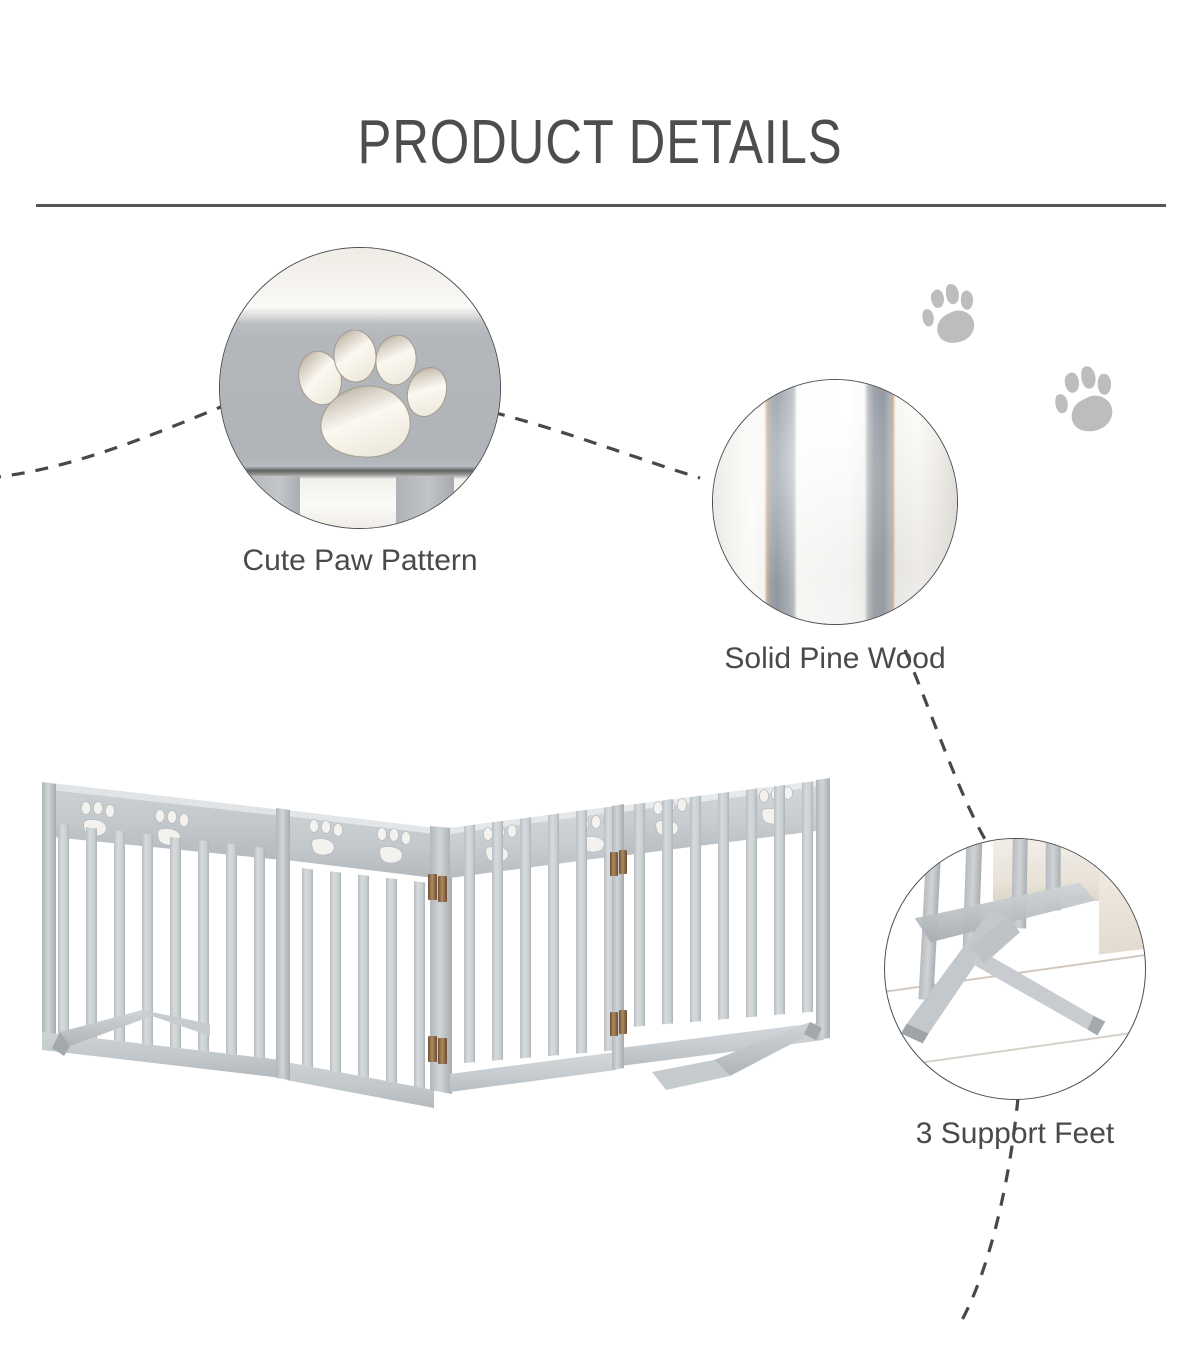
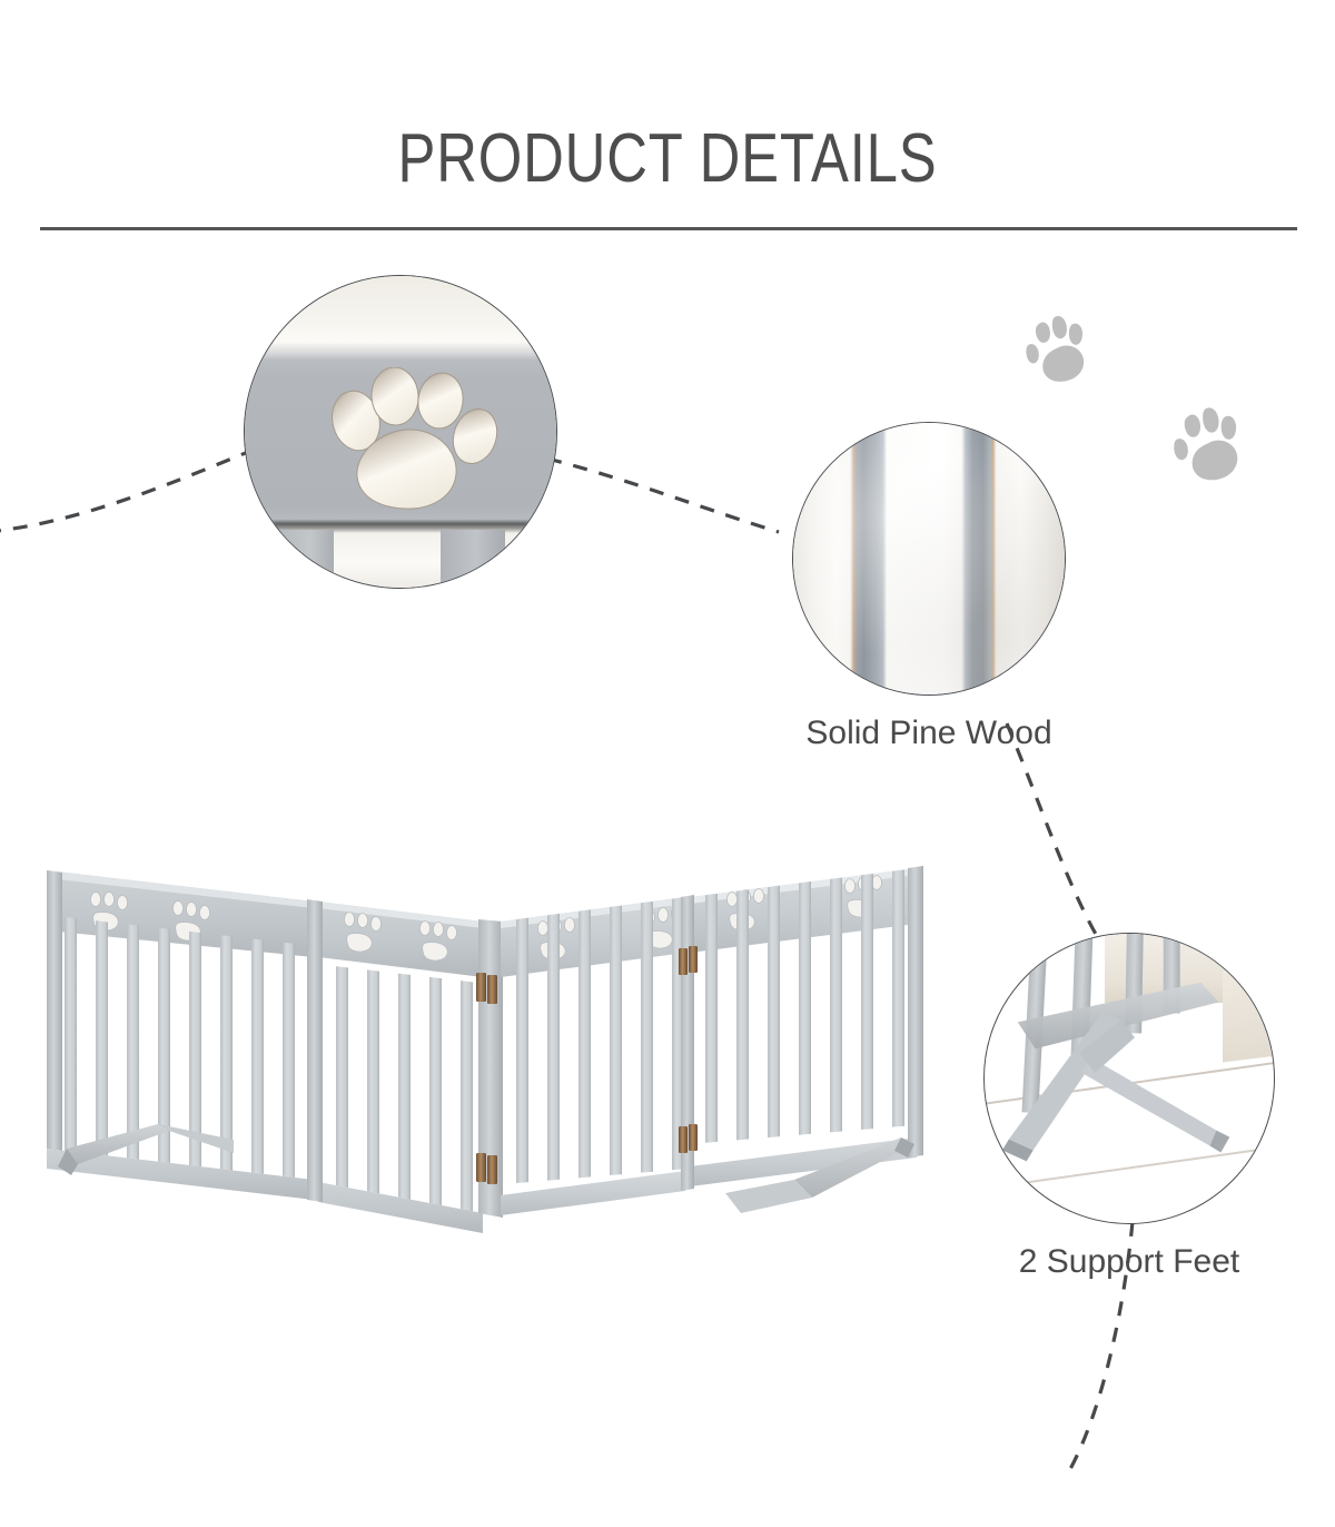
  PRODUCT DETAILS
- Cute Paw Pattern
  Solid Pine Wood
- 3 Support Feet
+ 2 Support Feet
